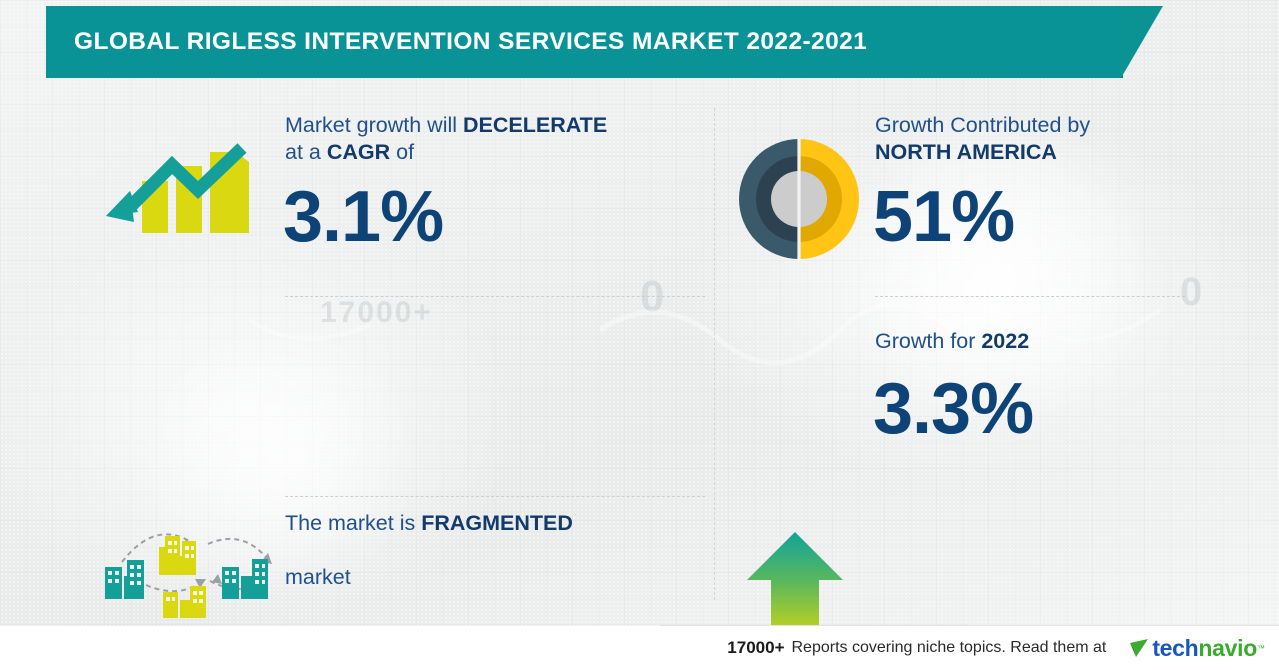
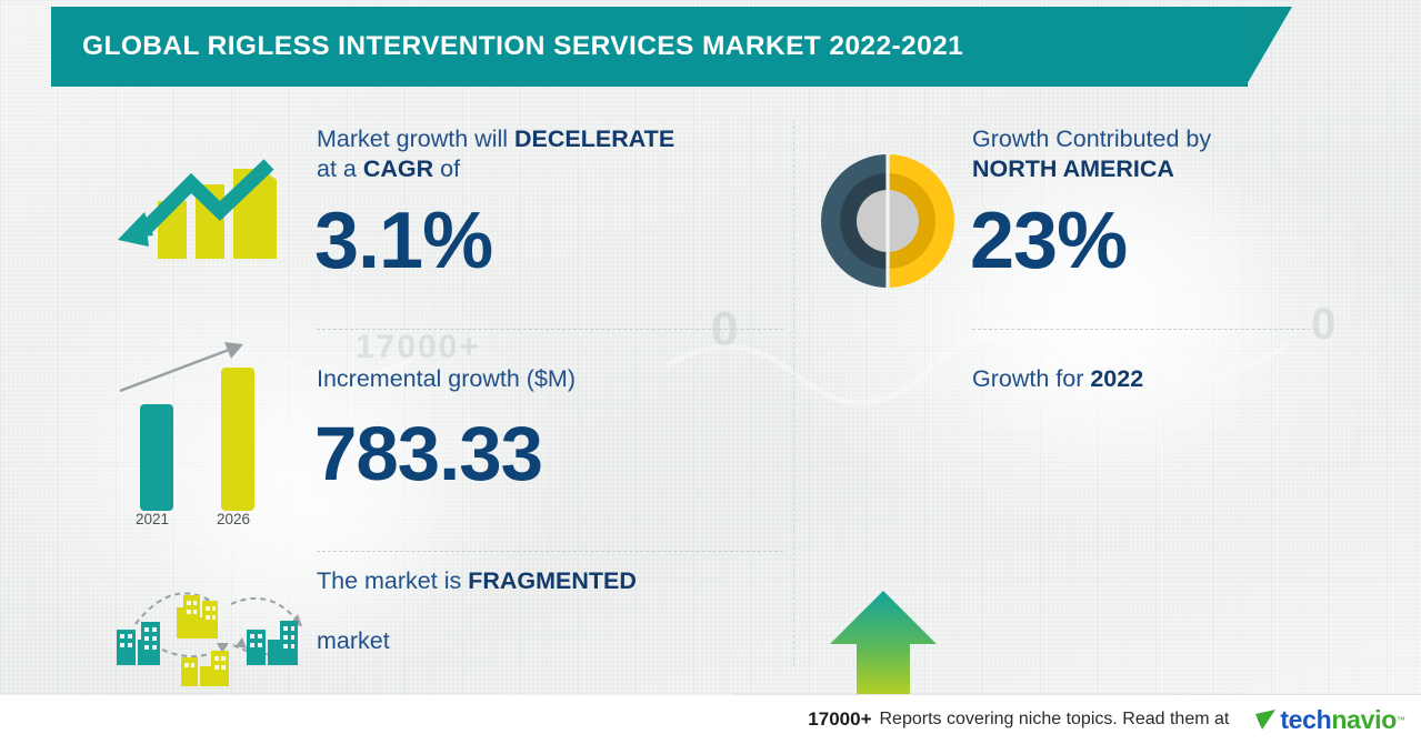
  17000+
  0
  0
  GLOBAL RIGLESS INTERVENTION SERVICES MARKET 2022-2021
  Market growth will DECELERATE
  at a CAGR of
  3.1%
+ 2021
+ 2026
+ Incremental growth ($M)
+ 783.33
  The market is FRAGMENTED
  market
  Growth Contributed by
  NORTH AMERICA
- 51%
+ 23%
  Growth for 2022
- 3.3%
  17000+
  Reports covering niche topics. Read them at
  tech
  navio
  ™
